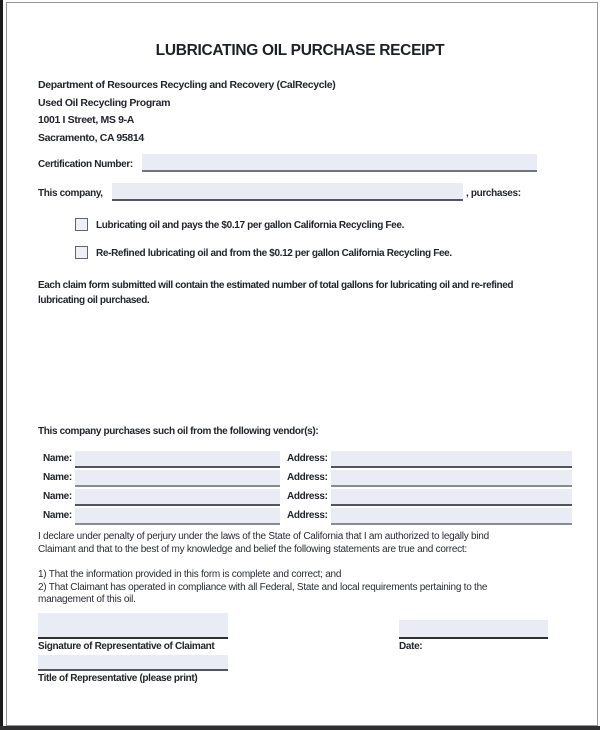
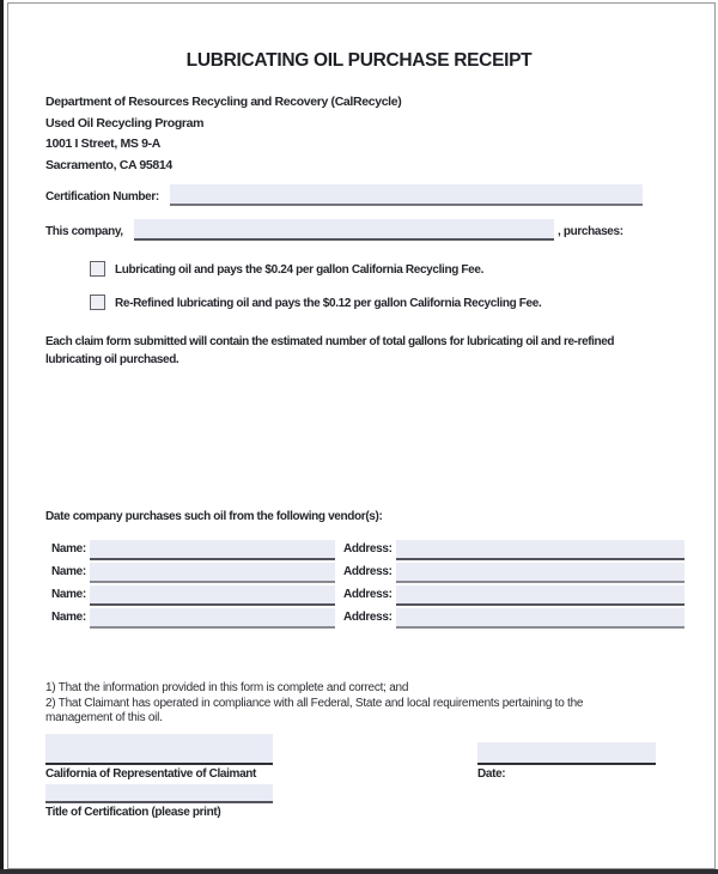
  LUBRICATING OIL PURCHASE RECEIPT
  Department of Resources Recycling and Recovery (CalRecycle)
  Used Oil Recycling Program
  1001 I Street, MS 9-A
  Sacramento, CA 95814
  Certification Number:
  This company,
  , purchases:
- Lubricating oil and pays the $0.17 per gallon California Recycling Fee.
+ Lubricating oil and pays the $0.24 per gallon California Recycling Fee.
- Re-Refined lubricating oil and from the $0.12 per gallon California Recycling Fee.
+ Re-Refined lubricating oil and pays the $0.12 per gallon California Recycling Fee.
  Each claim form submitted will contain the estimated number of total gallons for lubricating oil and re-refined
  lubricating oil purchased.
- This company purchases such oil from the following vendor(s):
+ Date company purchases such oil from the following vendor(s):
  Name:
  Address:
  Name:
  Address:
  Name:
  Address:
  Name:
  Address:
- I declare under penalty of perjury under the laws of the State of California that I am authorized to legally bind
- Claimant and that to the best of my knowledge and belief the following statements are true and correct:
  1) That the information provided in this form is complete and correct; and
  2) That Claimant has operated in compliance with all Federal, State and local requirements pertaining to the
  management of this oil.
- Signature of Representative of Claimant
+ California of Representative of Claimant
  Date:
- Title of Representative (please print)
+ Title of Certification (please print)
